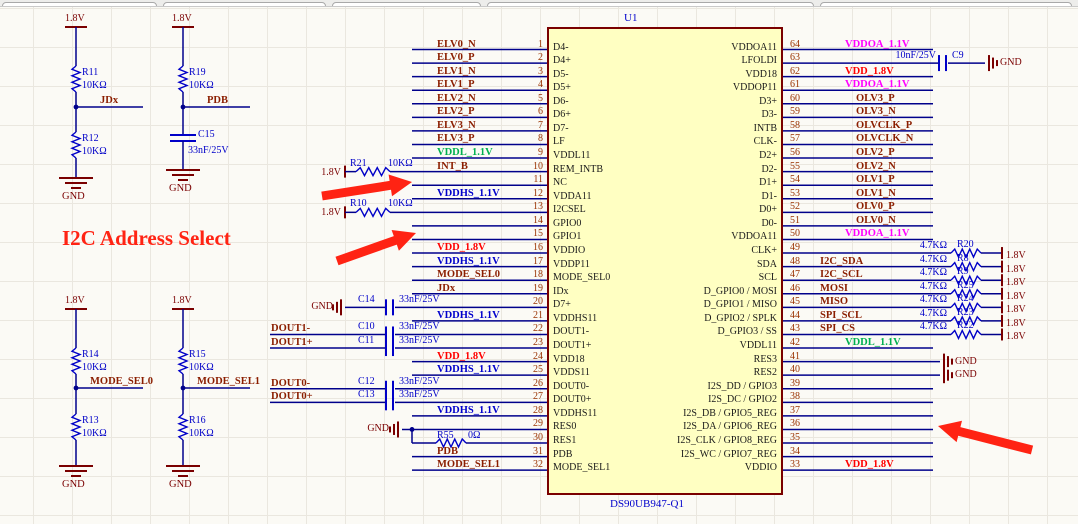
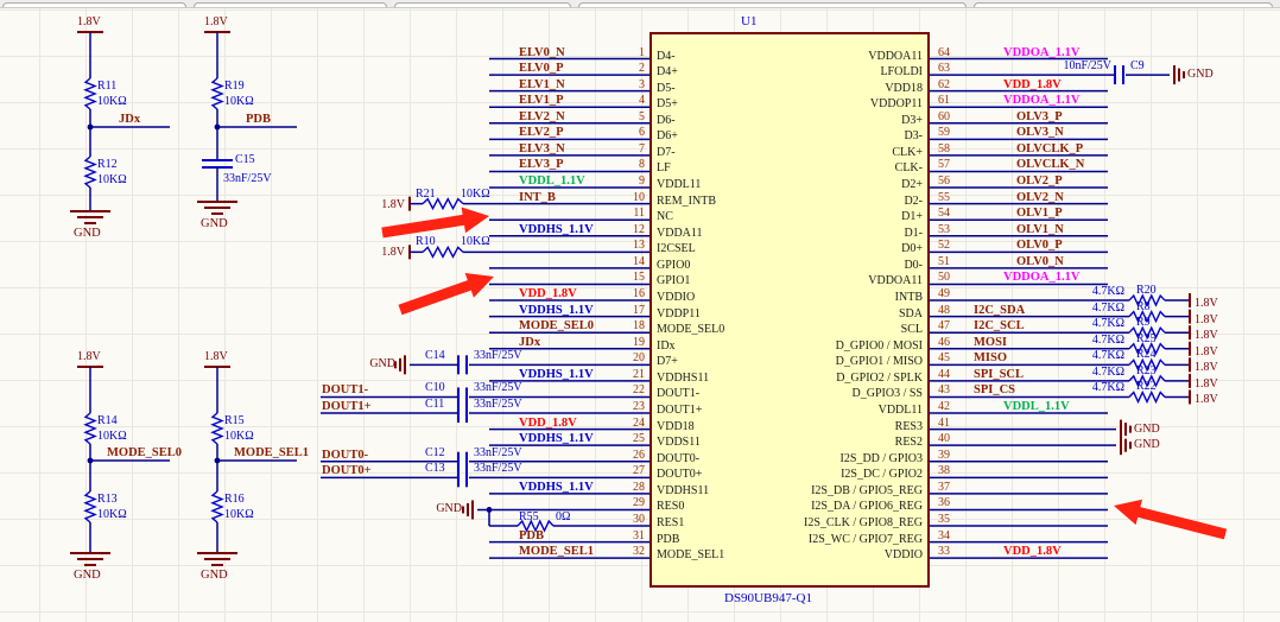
- I2C Address Select
  U1
  DS90UB947-Q1
  1
  D4-
  ELV0_N
  2
  D4+
  ELV0_P
  3
  D5-
  ELV1_N
  4
  D5+
  ELV1_P
  5
  D6-
  ELV2_N
  6
  D6+
  ELV2_P
  7
  D7-
  ELV3_N
  8
  LF
  ELV3_P
  9
  VDDL11
  VDDL_1.1V
  10
  REM_INTB
  INT_B
  1.8V
  R21
  10KΩ
  11
  NC
  12
  VDDA11
  VDDHS_1.1V
  13
  I2CSEL
  1.8V
  R10
  10KΩ
  14
  GPIO0
  15
  GPIO1
  16
  VDDIO
  VDD_1.8V
  17
  VDDP11
  VDDHS_1.1V
  18
  MODE_SEL0
  MODE_SEL0
  19
  IDx
  JDx
  20
  D7+
  GND
  C14
  33nF/25V
  21
  VDDHS11
  VDDHS_1.1V
  22
  DOUT1-
  DOUT1-
  C10
  33nF/25V
  23
  DOUT1+
  DOUT1+
  C11
  33nF/25V
  24
  VDD18
  VDD_1.8V
  25
  VDDS11
  VDDHS_1.1V
  26
  DOUT0-
  DOUT0-
  C12
  33nF/25V
  27
  DOUT0+
  DOUT0+
  C13
  33nF/25V
  28
  VDDHS11
  VDDHS_1.1V
  29
  RES0
  GND
  30
  RES1
  R55
  0Ω
  31
  PDB
  PDB
  32
  MODE_SEL1
  MODE_SEL1
  64
  VDDOA11
  VDDOA_1.1V
  63
  LFOLDI
  10nF/25V
  C9
  GND
  62
  VDD18
  VDD_1.8V
  61
  VDDOP11
  VDDOA_1.1V
  60
  D3+
  OLV3_P
  59
  D3-
  OLV3_N
  58
- INTB
+ CLK+
  OLVCLK_P
  57
  CLK-
  OLVCLK_N
  56
  D2+
  OLV2_P
  55
  D2-
  OLV2_N
  54
  D1+
  OLV1_P
  53
  D1-
  OLV1_N
  52
  D0+
  OLV0_P
  51
  D0-
  OLV0_N
  50
  VDDOA11
  VDDOA_1.1V
  49
- CLK+
+ INTB
  4.7KΩ
  R20
  1.8V
  48
  SDA
  I2C_SDA
  4.7KΩ
  R8
  1.8V
  47
  SCL
  I2C_SCL
  4.7KΩ
  R9
  1.8V
  46
  D_GPIO0 / MOSI
  MOSI
  4.7KΩ
  R25
  1.8V
  45
  D_GPIO1 / MISO
  MISO
  4.7KΩ
  R24
  1.8V
  44
  D_GPIO2 / SPLK
  SPI_SCL
  4.7KΩ
  R23
  1.8V
  43
  D_GPIO3 / SS
  SPI_CS
  4.7KΩ
  R22
  1.8V
  42
  VDDL11
  VDDL_1.1V
  41
  RES3
  GND
  40
  RES2
  GND
  39
  I2S_DD / GPIO3
  38
  I2S_DC / GPIO2
  37
  I2S_DB / GPIO5_REG
  36
  I2S_DA / GPIO6_REG
  35
  I2S_CLK / GPIO8_REG
  34
  I2S_WC / GPIO7_REG
  33
  VDDIO
  VDD_1.8V
  1.8V
  R11
  10KΩ
  JDx
  R12
  10KΩ
  GND
  1.8V
  R19
  10KΩ
  PDB
  C15
  33nF/25V
  GND
  1.8V
  R14
  10KΩ
  MODE_SEL0
  R13
  10KΩ
  GND
  1.8V
  R15
  10KΩ
  MODE_SEL1
  R16
  10KΩ
  GND
